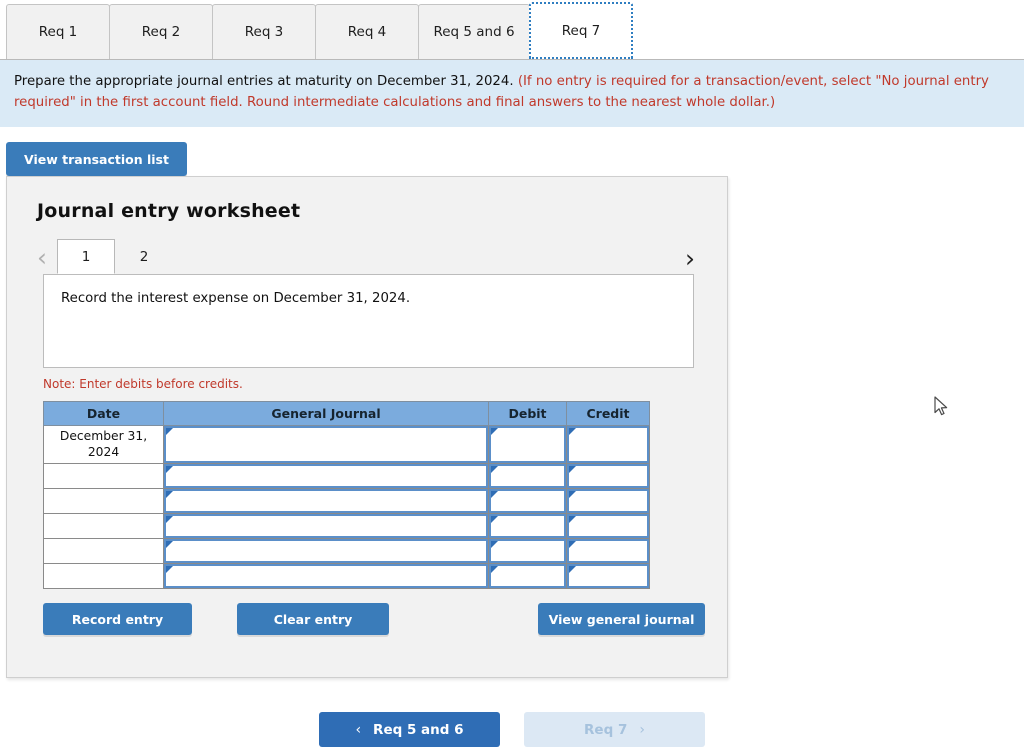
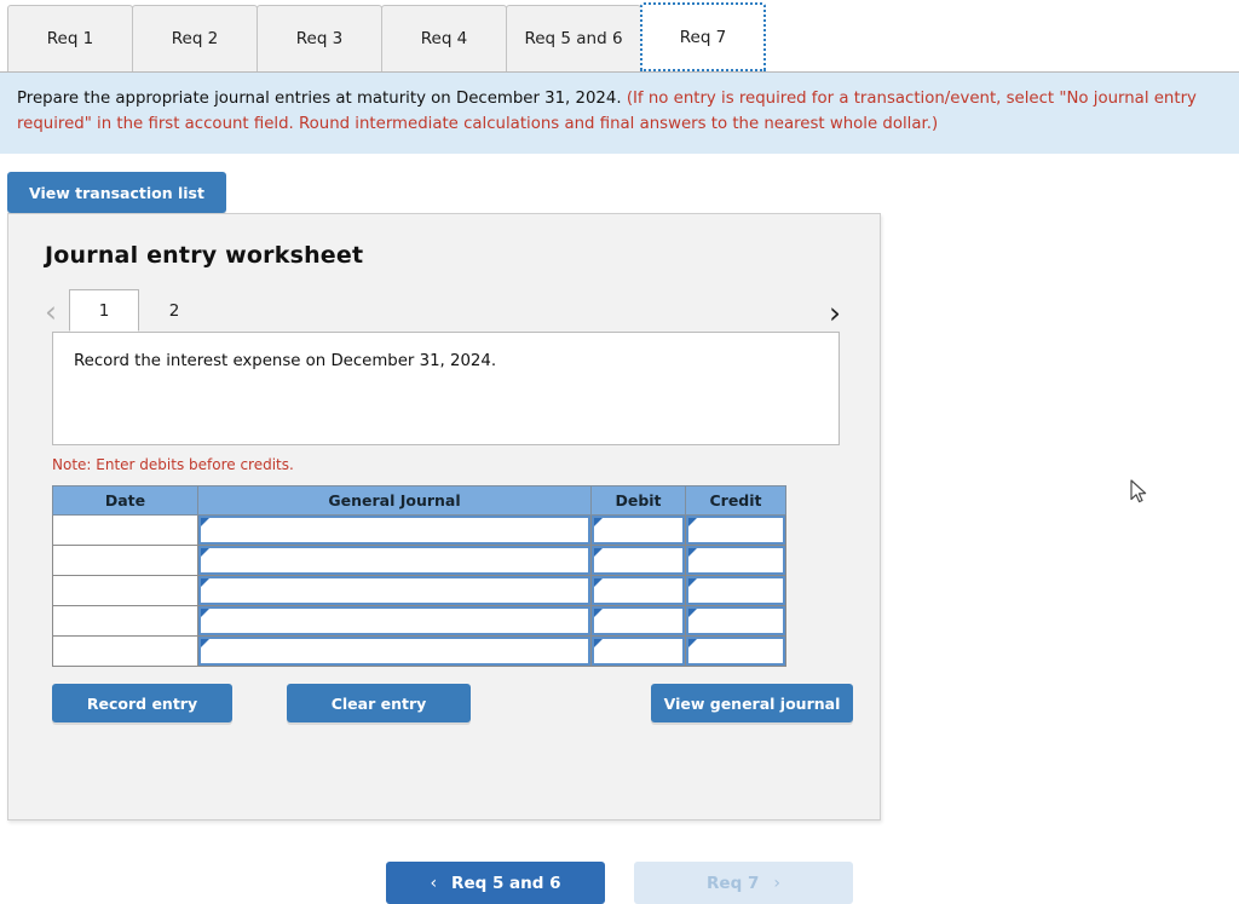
  Req 1
  Req 2
  Req 3
  Req 4
  Req 5 and 6
  Req 7
  Prepare the appropriate journal entries at maturity on December 31, 2024. (If no entry is required for a transaction/event, select "No journal entry required" in the first account field. Round intermediate calculations and final answers to the nearest whole dollar.)
  View transaction list
  Journal entry worksheet
  ‹
  1
  2
  ›
  Record the interest expense on December 31, 2024.
  Note: Enter debits before credits.
  Date	General Journal	Debit	Credit
- December 31, 2024
  Record entry
  Clear entry
  View general journal
  ‹
  Req 5 and 6
  Req 7
  ›
